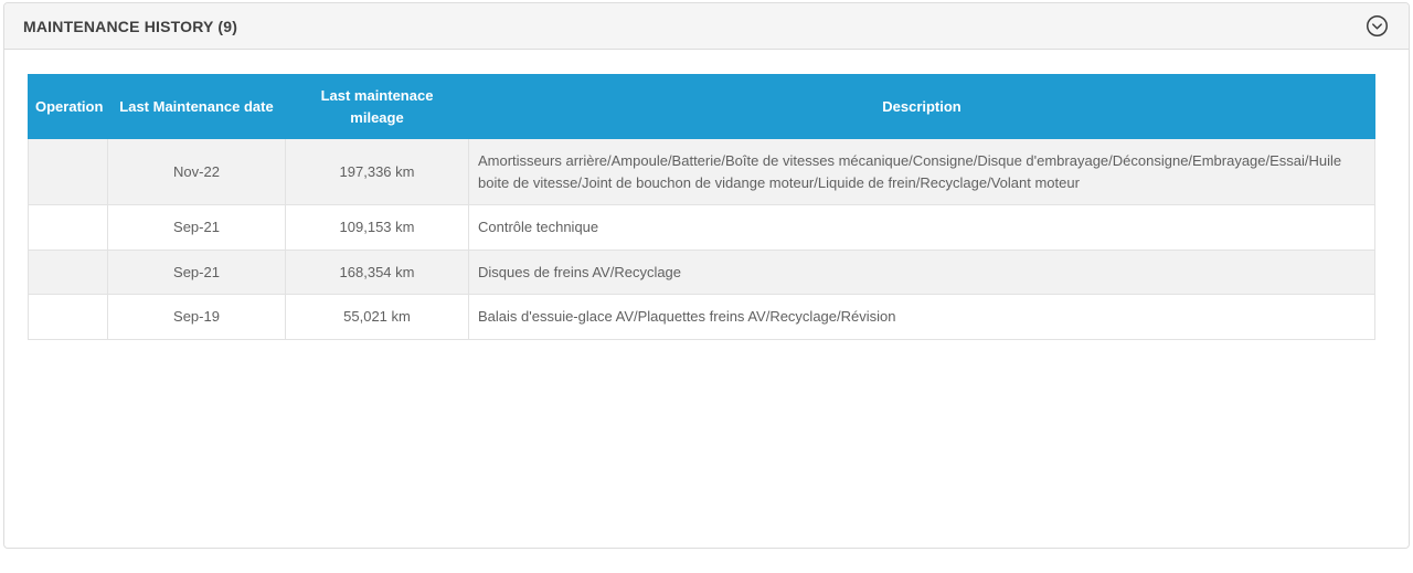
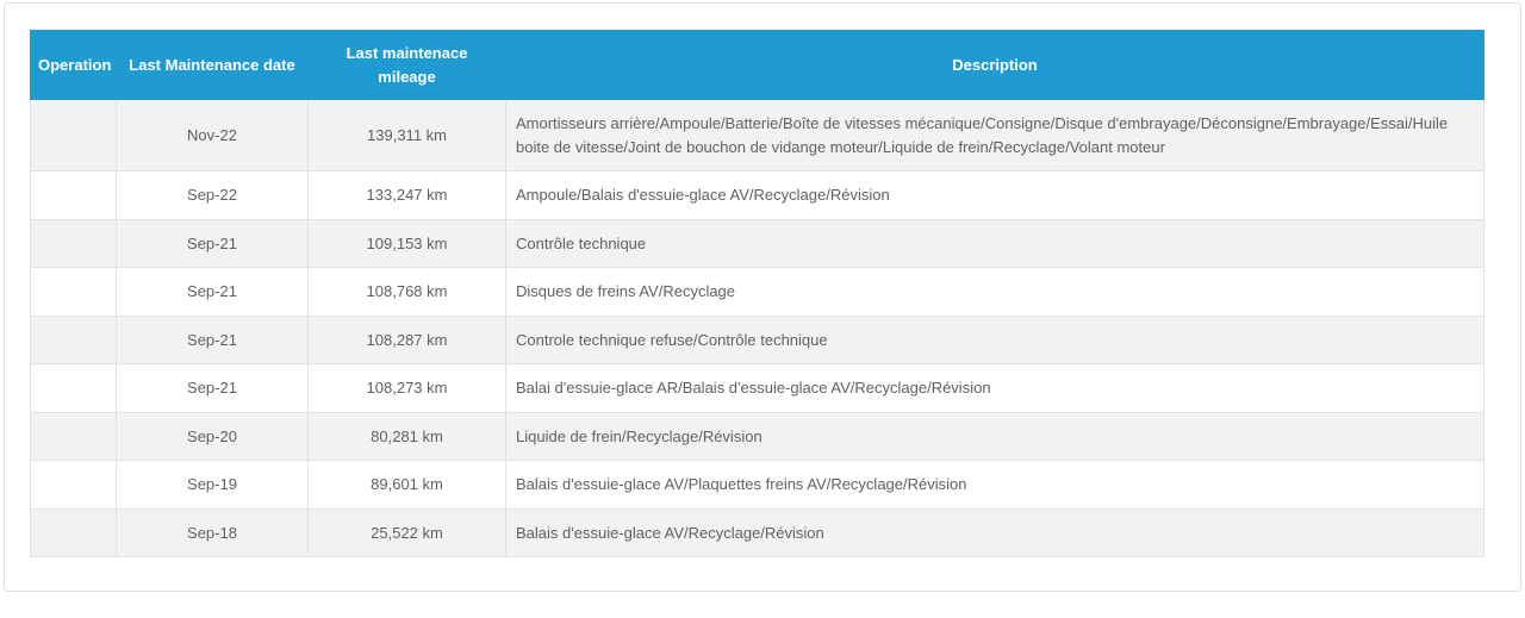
- MAINTENANCE HISTORY (9)
  Operation	Last Maintenance date	Last maintenace mileage	Description
- 	Nov-22	197,336 km	Amortisseurs arrière/Ampoule/Batterie/Boîte de vitesses mécanique/Consigne/Disque d'embrayage/Déconsigne/Embrayage/Essai/Huile boite de vitesse/Joint de bouchon de vidange moteur/Liquide de frein/Recyclage/Volant moteur
+ 	Nov-22	139,311 km	Amortisseurs arrière/Ampoule/Batterie/Boîte de vitesses mécanique/Consigne/Disque d'embrayage/Déconsigne/Embrayage/Essai/Huile boite de vitesse/Joint de bouchon de vidange moteur/Liquide de frein/Recyclage/Volant moteur
+ 	Sep-22	133,247 km	Ampoule/Balais d'essuie-glace AV/Recyclage/Révision
  	Sep-21	109,153 km	Contrôle technique
- 	Sep-21	168,354 km	Disques de freins AV/Recyclage
+ 	Sep-21	108,768 km	Disques de freins AV/Recyclage
+ 	Sep-21	108,287 km	Controle technique refuse/Contrôle technique
+ 	Sep-21	108,273 km	Balai d'essuie-glace AR/Balais d'essuie-glace AV/Recyclage/Révision
+ 	Sep-20	80,281 km	Liquide de frein/Recyclage/Révision
- 	Sep-19	55,021 km	Balais d'essuie-glace AV/Plaquettes freins AV/Recyclage/Révision
+ 	Sep-19	89,601 km	Balais d'essuie-glace AV/Plaquettes freins AV/Recyclage/Révision
+ 	Sep-18	25,522 km	Balais d'essuie-glace AV/Recyclage/Révision
